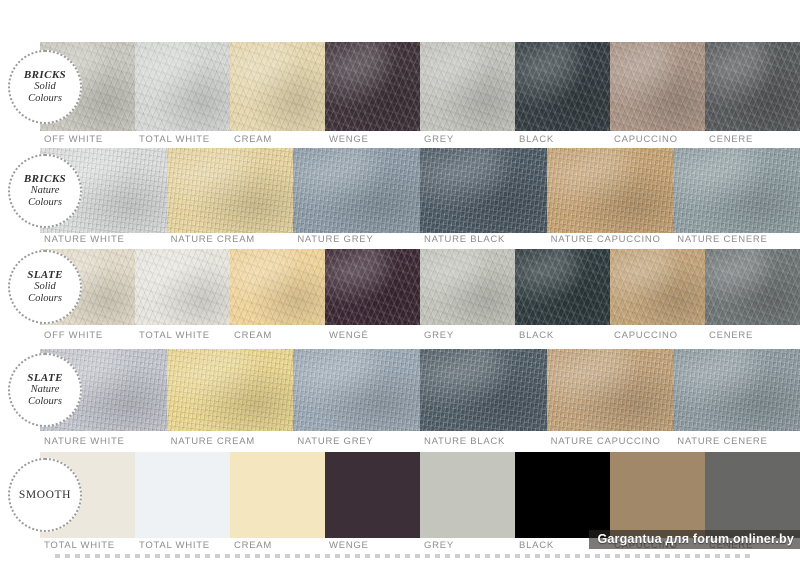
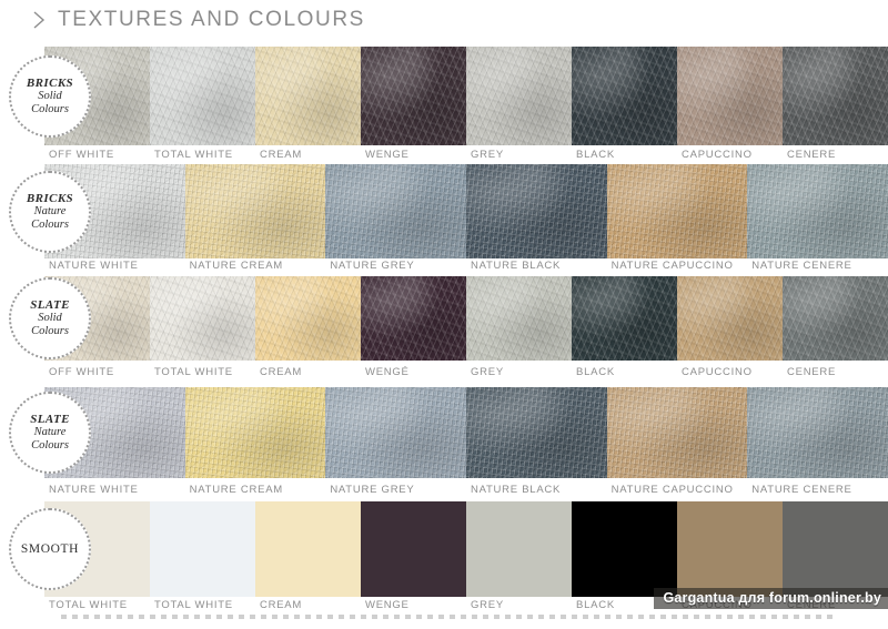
+ TEXTURES AND COLOURS
  OFF WHITE
  TOTAL WHITE
  CREAM
  WENGE
  GREY
  BLACK
  CAPUCCINO
  CENERE
  BRICKS
  Solid
  Colours
  NATURE WHITE
  NATURE CREAM
  NATURE GREY
  NATURE BLACK
  NATURE CAPUCCINO
  NATURE CENERE
  BRICKS
  Nature
  Colours
  OFF WHITE
  TOTAL WHITE
  CREAM
  WENGÉ
  GREY
  BLACK
  CAPUCCINO
  CENERE
  SLATE
  Solid
  Colours
  NATURE WHITE
  NATURE CREAM
  NATURE GREY
  NATURE BLACK
  NATURE CAPUCCINO
  NATURE CENERE
  SLATE
  Nature
  Colours
  TOTAL WHITE
  TOTAL WHITE
  CREAM
  WENGE
  GREY
  BLACK
  CAPUCCINO
  CENERE
  SMOOTH
  Gargantua для forum.onliner.by
